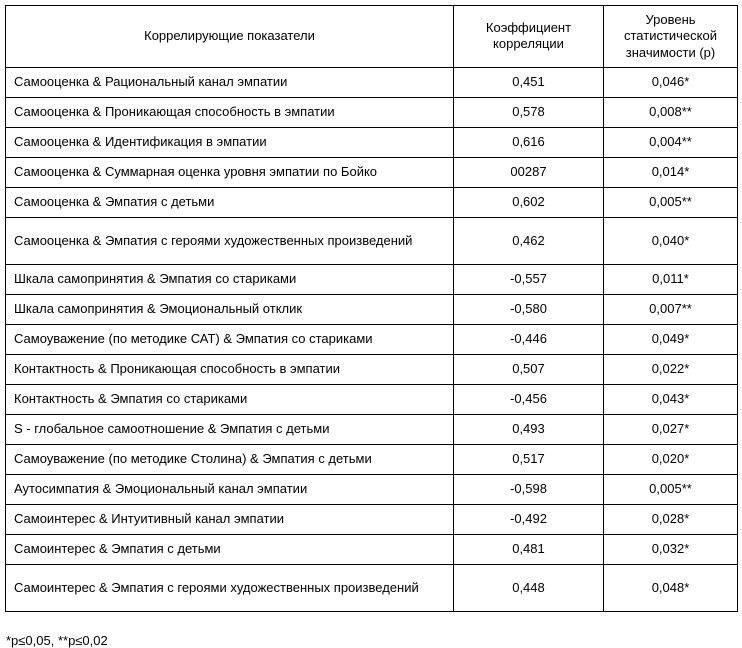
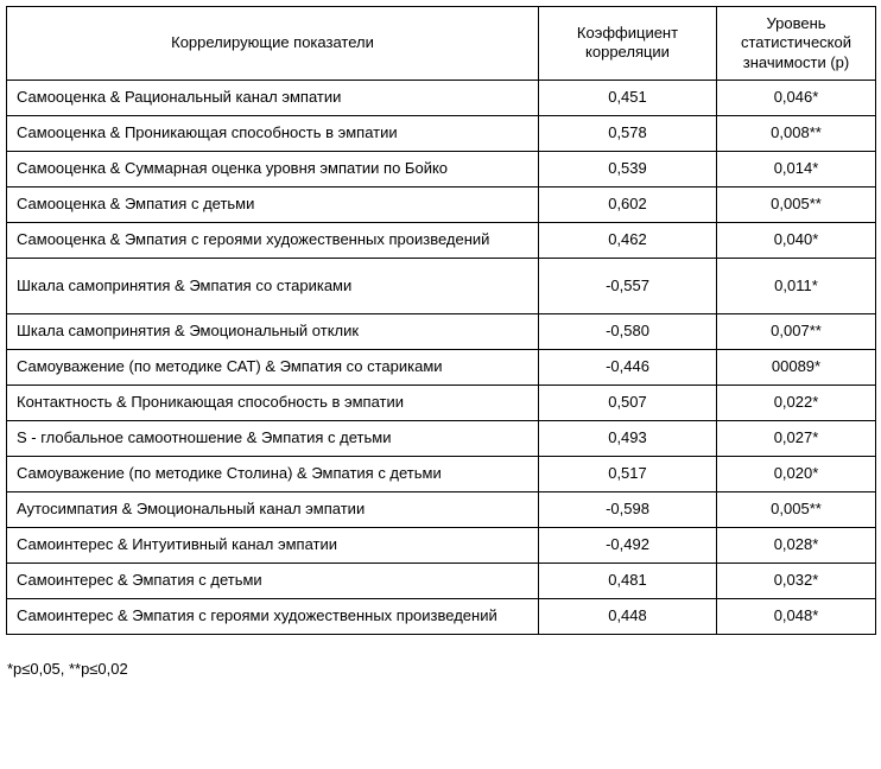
  Коррелирующие показатели	Коэффициент корреляции	Уровень статистической значимости (p)
  Самооценка & Рациональный канал эмпатии	0,451	0,046*
  Самооценка & Проникающая способность в эмпатии	0,578	0,008**
- Самооценка & Идентификация в эмпатии	0,616	0,004**
- Самооценка & Суммарная оценка уровня эмпатии по Бойко	00287	0,014*
+ Самооценка & Суммарная оценка уровня эмпатии по Бойко	0,539	0,014*
  Самооценка & Эмпатия с детьми	0,602	0,005**
  Самооценка & Эмпатия с героями художественных произведений	0,462	0,040*
  Шкала самопринятия & Эмпатия со стариками	-0,557	0,011*
  Шкала самопринятия & Эмоциональный отклик	-0,580	0,007**
- Самоуважение (по методике САТ) & Эмпатия со стариками	-0,446	0,049*
+ Самоуважение (по методике САТ) & Эмпатия со стариками	-0,446	00089*
  Контактность & Проникающая способность в эмпатии	0,507	0,022*
- Контактность & Эмпатия со стариками	-0,456	0,043*
  S - глобальное самоотношение & Эмпатия с детьми	0,493	0,027*
  Самоуважение (по методике Столина) & Эмпатия с детьми	0,517	0,020*
  Аутосимпатия & Эмоциональный канал эмпатии	-0,598	0,005**
  Самоинтерес & Интуитивный канал эмпатии	-0,492	0,028*
  Самоинтерес & Эмпатия с детьми	0,481	0,032*
  Самоинтерес & Эмпатия с героями художественных произведений	0,448	0,048*
  *p≤0,05, **p≤0,02
